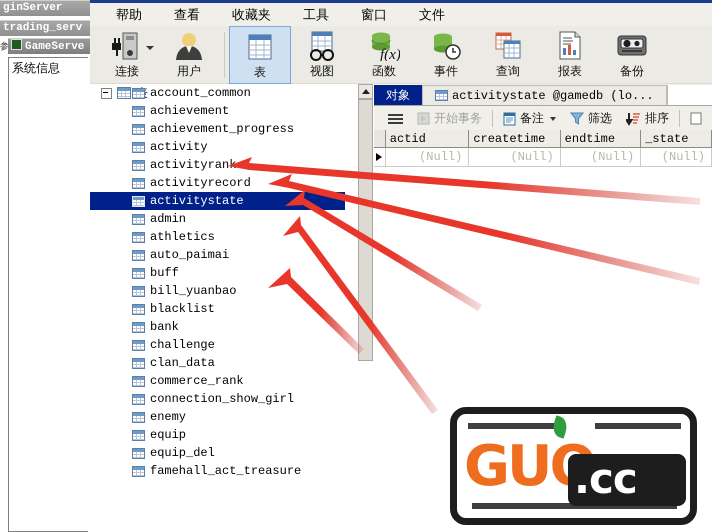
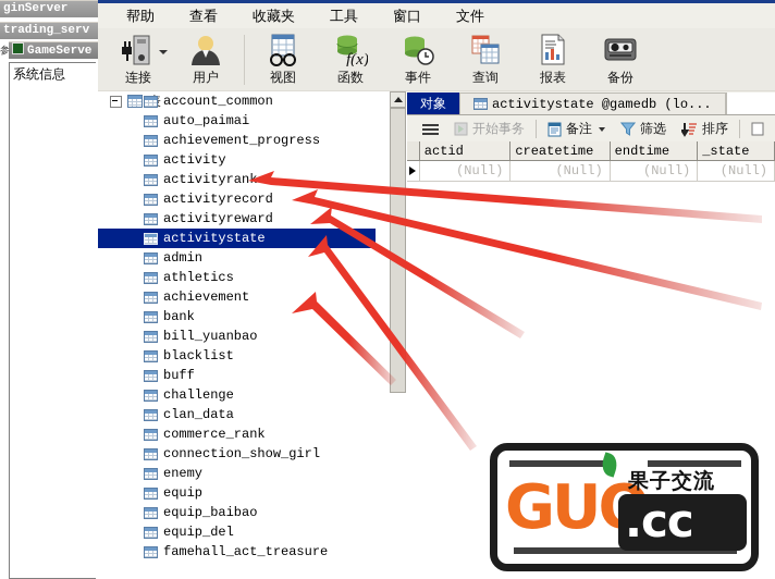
  ginServer
  trading_serv
  GameServe
  参
  系统信息
  帮助
  查看
  收藏夹
  工具
  窗口
  文件
  连接
  用户
- 表
  视图
  f(x)
  函数
  事件
  查询
  报表
  备份
  account_common
- achievement
+ auto_paimai
  achievement_progress
  activity
  activityran
  activityrecord
+ activityreward
  activitystate
  admin
  athletics
- auto_paimai
+ achievement
- buff
+ bank
  bill_yuanbao
  blacklist
- bank
+ buff
  challenge
  clan_data
  commerce_rank
  connection_show_girl
  enemy
  equip
+ equip_baibao
  equip_del
  famehall_act_treasure
  对象
  activitystate @gamedb (lo...
  开始事务
  备注
  筛选
  排序
  actid
  createtime
  endtime
  _state
  (Null)
  (Null)
  (Null)
  (Null)
+ 果子交流
  .cc
